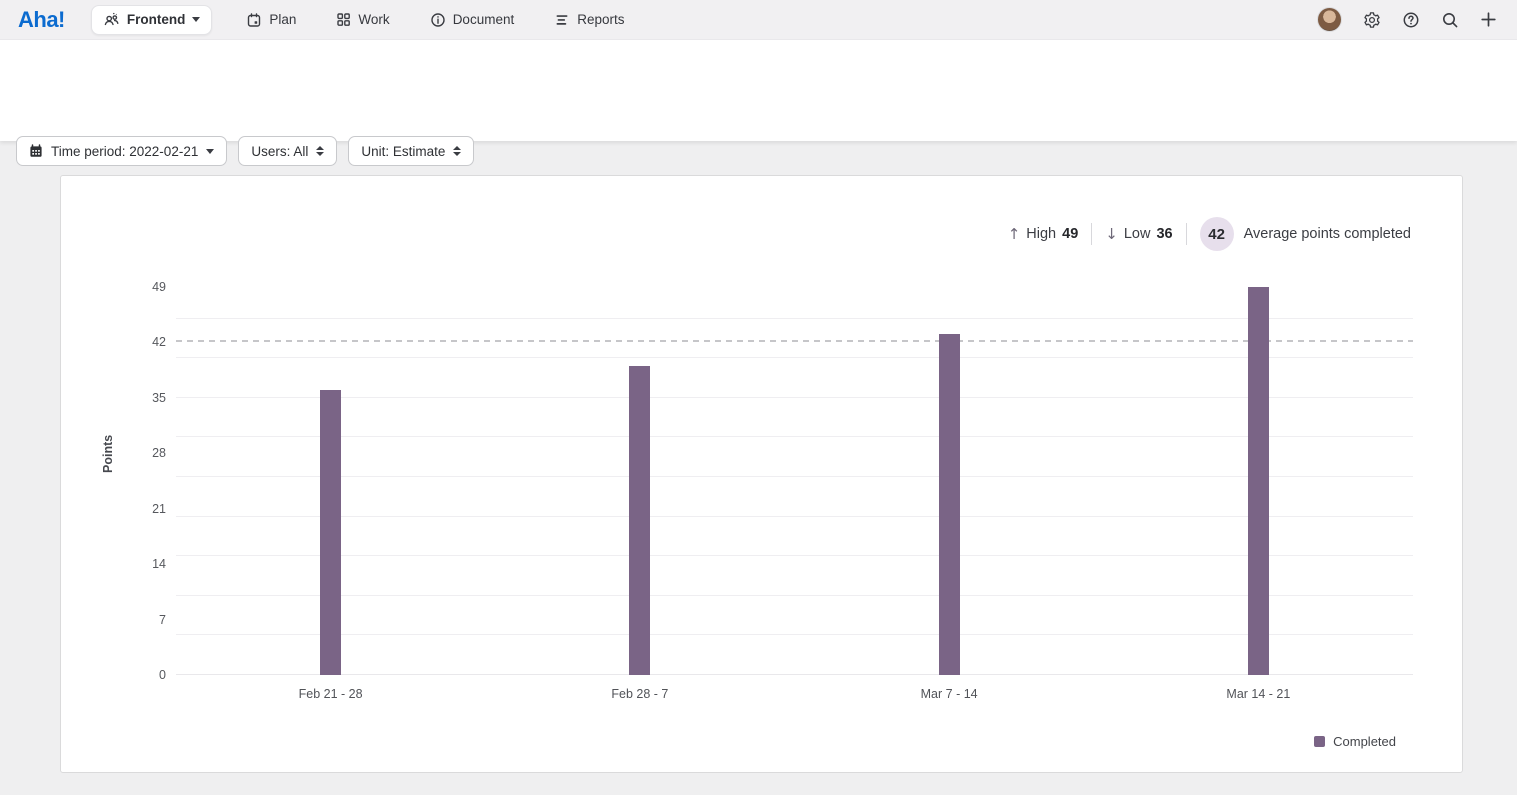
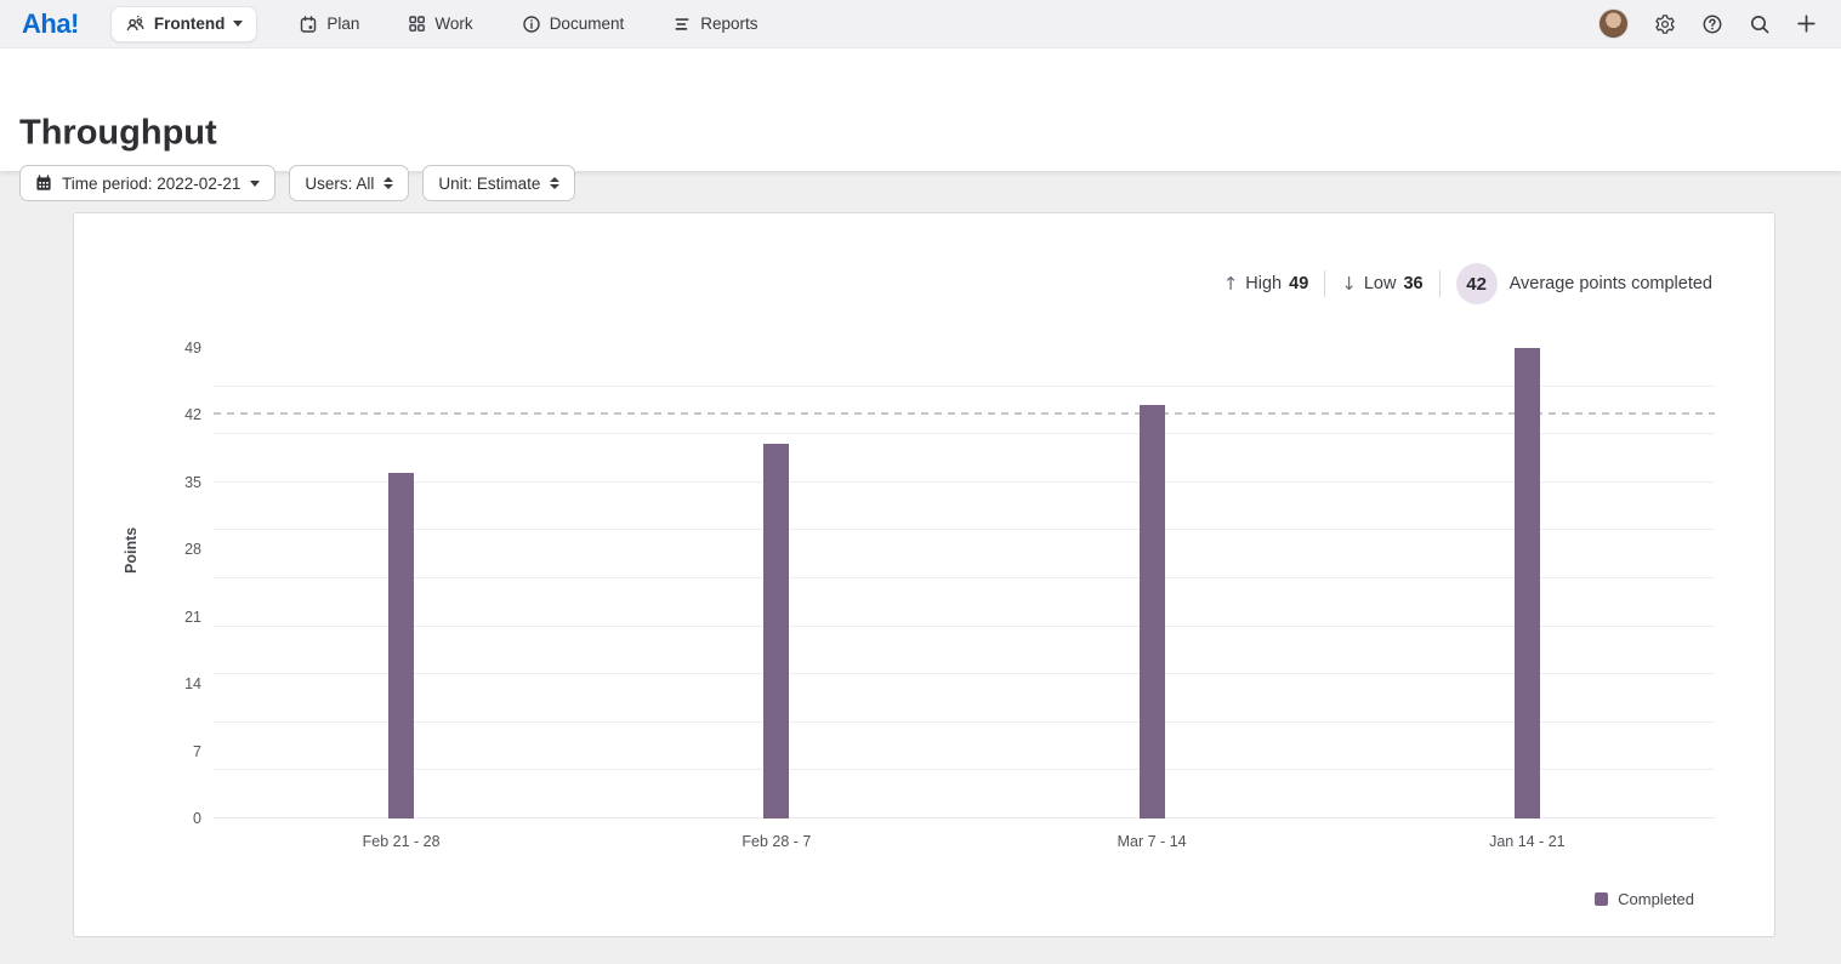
  Aha!
  Frontend
  Plan
  Work
  Document
  Reports
+ Throughput
  Time period: 2022-02-21
  Users: All
  Unit: Estimate
  ↑
  High
  49
  ↓
  Low
  36
  42
  Average points completed
  0
  7
  14
  21
  28
  35
  42
  49
  Feb 21 - 28
  Feb 28 - 7
  Mar 7 - 14
- Mar 14 - 21
+ Jan 14 - 21
  Completed
